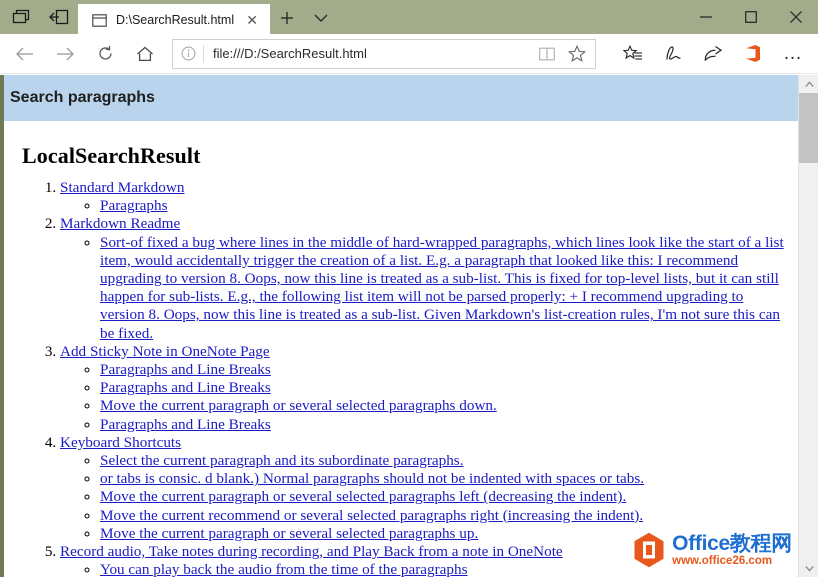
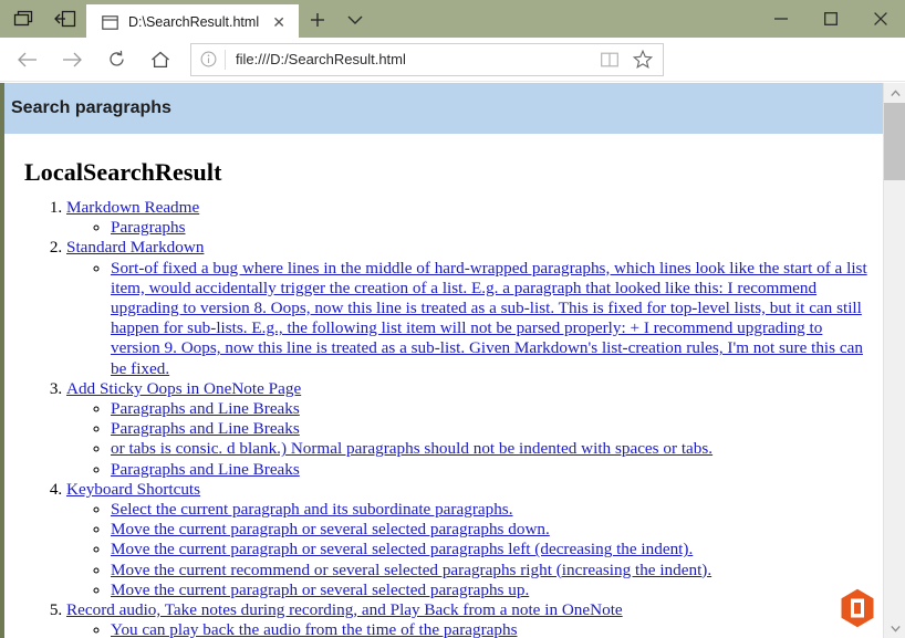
  D:\SearchResult.html
  ✕
  file:///D:/SearchResult.html
- …
  Search paragraphs
  LocalSearchResult
- Standard Markdown
+ Markdown Readme
  Paragraphs
- Markdown Readme
+ Standard Markdown
- Sort-of fixed a bug where lines in the middle of hard-wrapped paragraphs, which lines look like the start of a list item, would accidentally trigger the creation of a list. E.g. a paragraph that looked like this: I recommend upgrading to version 8. Oops, now this line is treated as a sub-list. This is fixed for top-level lists, but it can still happen for sub-lists. E.g., the following list item will not be parsed properly: + I recommend upgrading to version 8. Oops, now this line is treated as a sub-list. Given Markdown's list-creation rules, I'm not sure this can be fixed.
+ Sort-of fixed a bug where lines in the middle of hard-wrapped paragraphs, which lines look like the start of a list item, would accidentally trigger the creation of a list. E.g. a paragraph that looked like this: I recommend upgrading to version 8. Oops, now this line is treated as a sub-list. This is fixed for top-level lists, but it can still happen for sub-lists. E.g., the following list item will not be parsed properly: + I recommend upgrading to version 9. Oops, now this line is treated as a sub-list. Given Markdown's list-creation rules, I'm not sure this can be fixed.
- Add Sticky Note in OneNote Page
+ Add Sticky Oops in OneNote Page
  Paragraphs and Line Breaks
  Paragraphs and Line Breaks
- Move the current paragraph or several selected paragraphs down.
+ or tabs is consic. d blank.) Normal paragraphs should not be indented with spaces or tabs.
  Paragraphs and Line Breaks
  Keyboard Shortcuts
  Select the current paragraph and its subordinate paragraphs.
- or tabs is consic. d blank.) Normal paragraphs should not be indented with spaces or tabs.
+ Move the current paragraph or several selected paragraphs down.
  Move the current paragraph or several selected paragraphs left (decreasing the indent).
  Move the current recommend or several selected paragraphs right (increasing the indent).
  Move the current paragraph or several selected paragraphs up.
  Record audio, Take notes during recording, and Play Back from a note in OneNote
  You can play back the audio from the time of the paragraphs
- Office教程网
- www.office26.com
